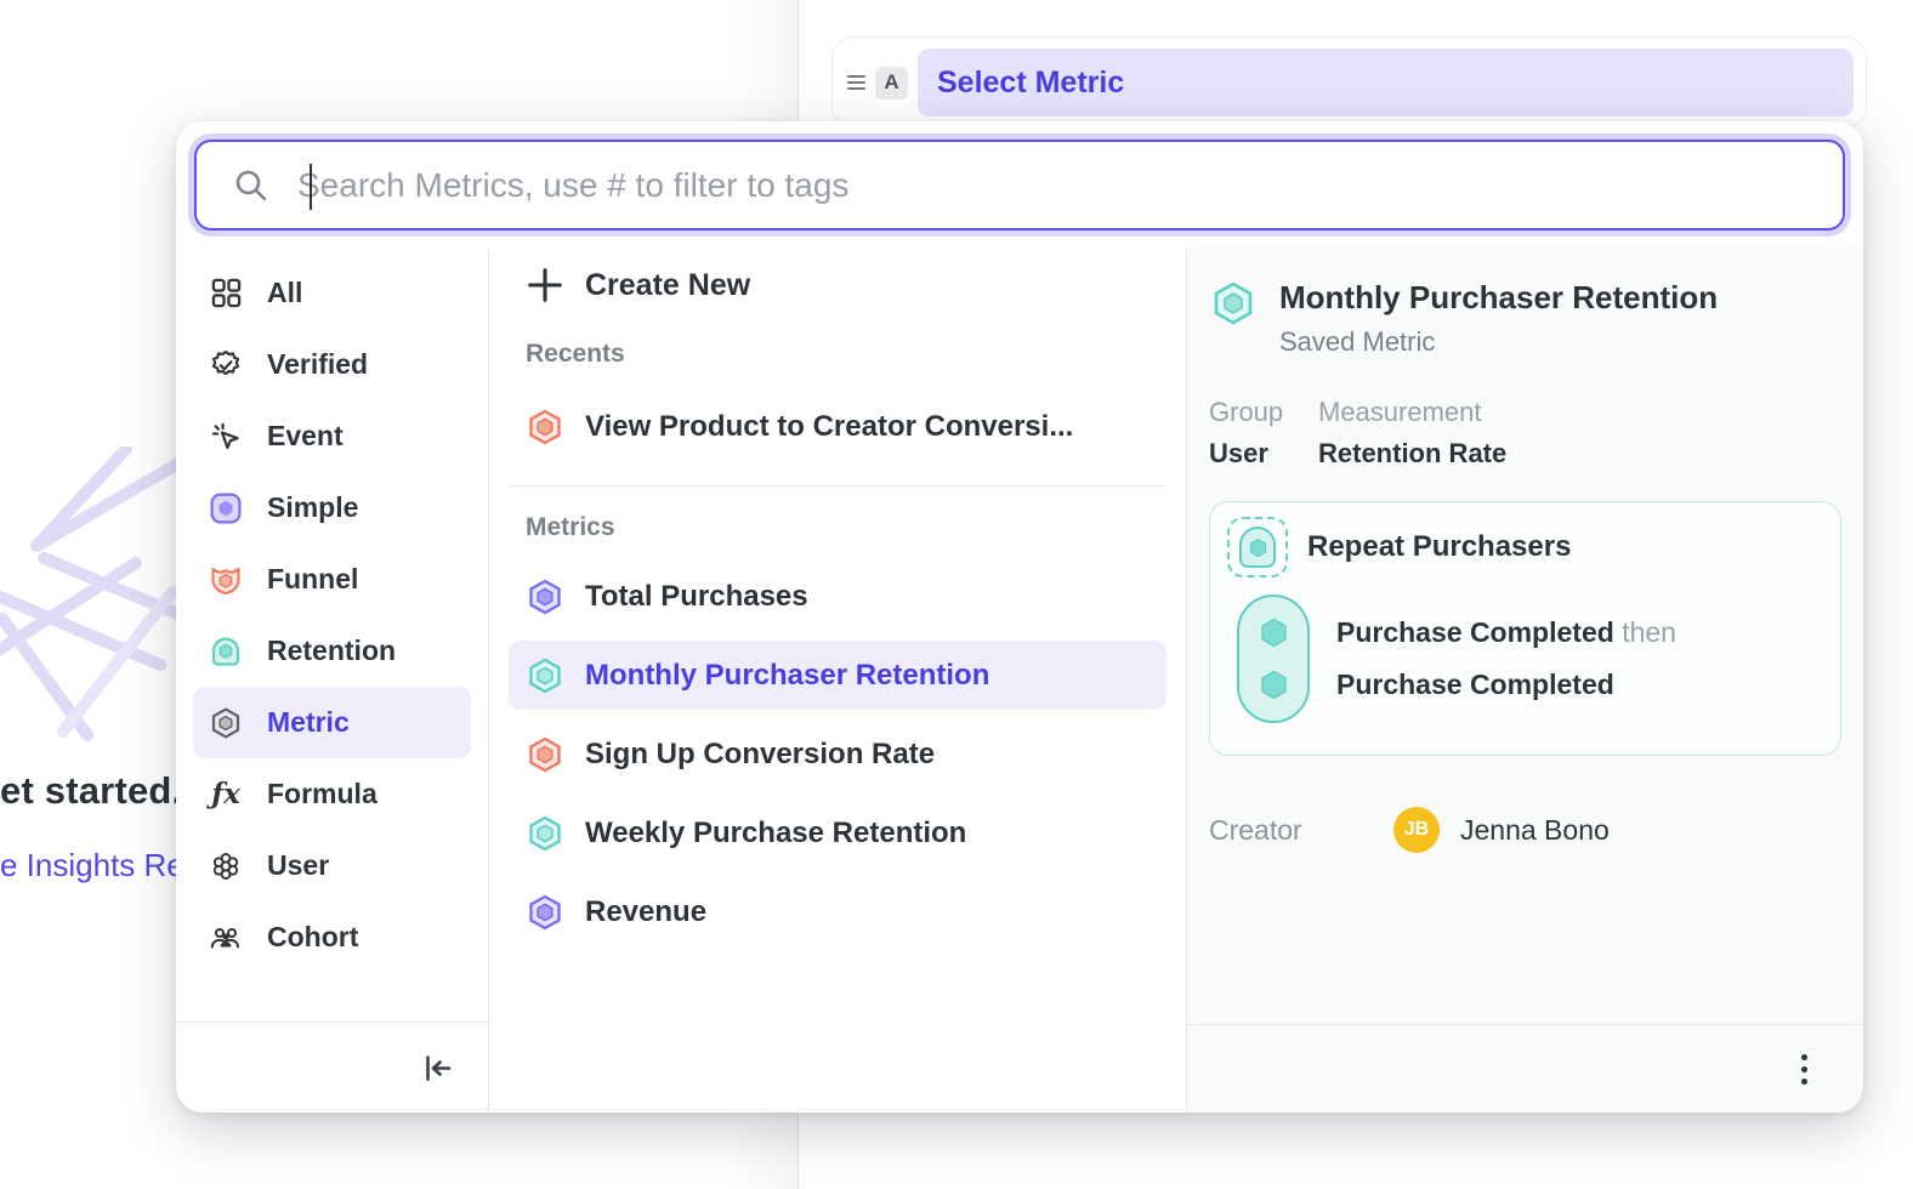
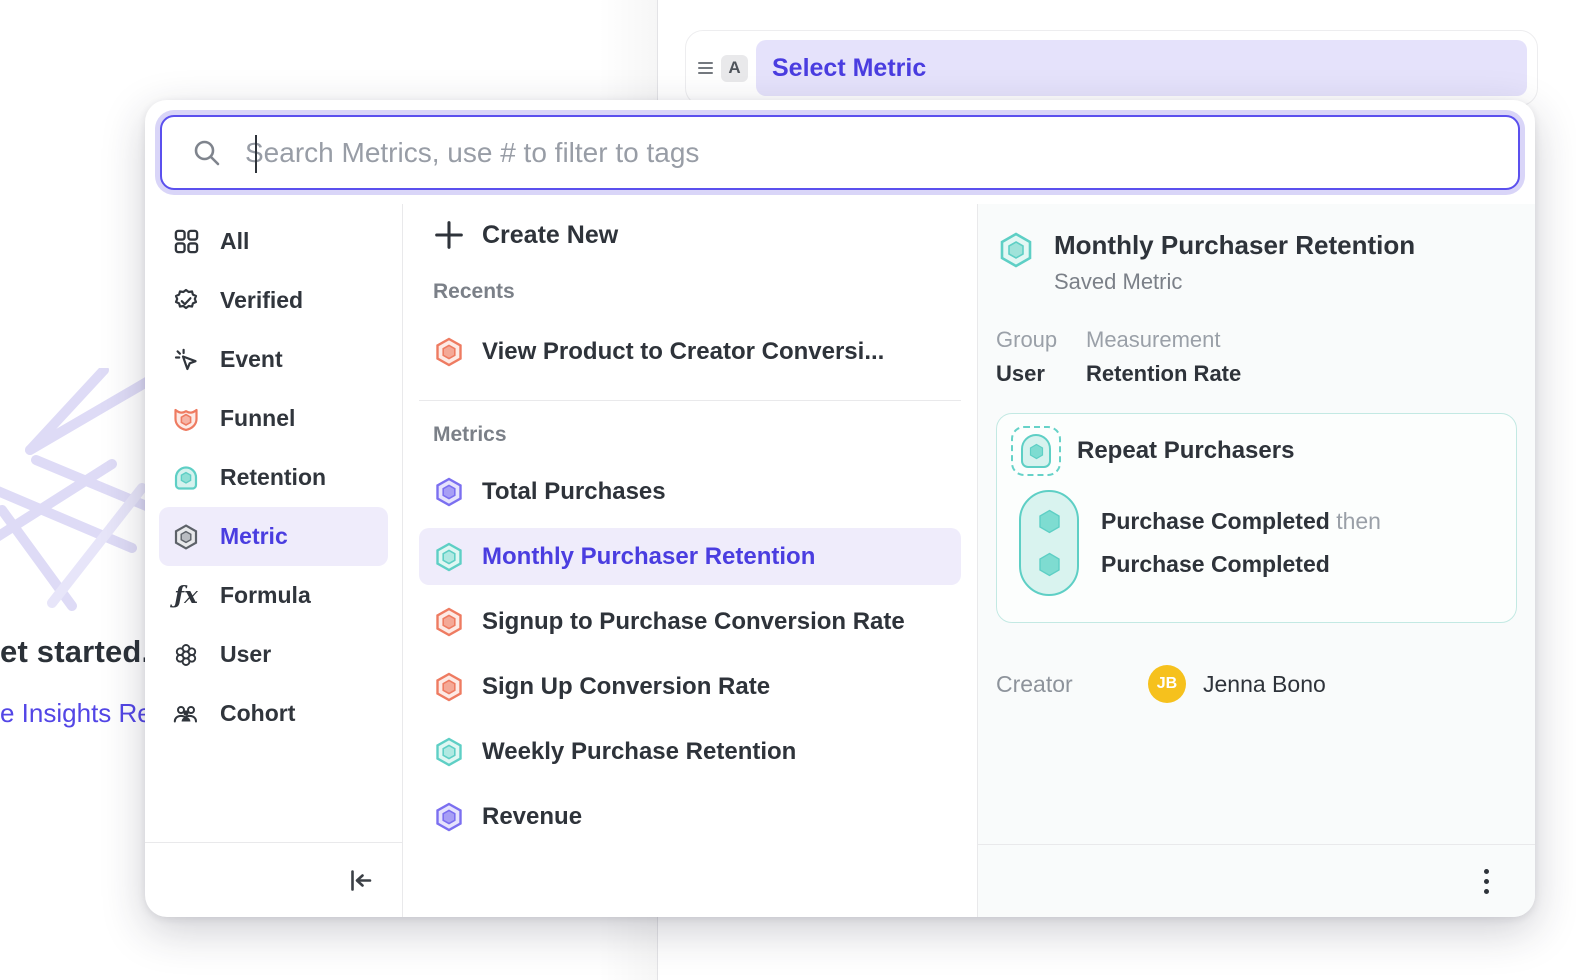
  et started
  e Insights R
  A
  Select Metric
  earch Metrics, use # to filter to tags
  All
  Verified
  Event
- Simple
  Funnel
  Retention
  Metric
  ƒx
  Formula
  User
  Cohort
  Create New
  Recents
  View Product to Creator Conversi...
  Metrics
  Total Purchases
  Monthly Purchaser Retention
+ Signup to Purchase Conversion Rate
  Sign Up Conversion Rate
  Weekly Purchase Retention
  Revenue
  Monthly Purchaser Retention
  Saved Metric
  Group
  User
  Measurement
  Retention Rate
  Repeat Purchasers
  Purchase Completed then
  Purchase Completed
  Creator
  JB
  Jenna Bono
